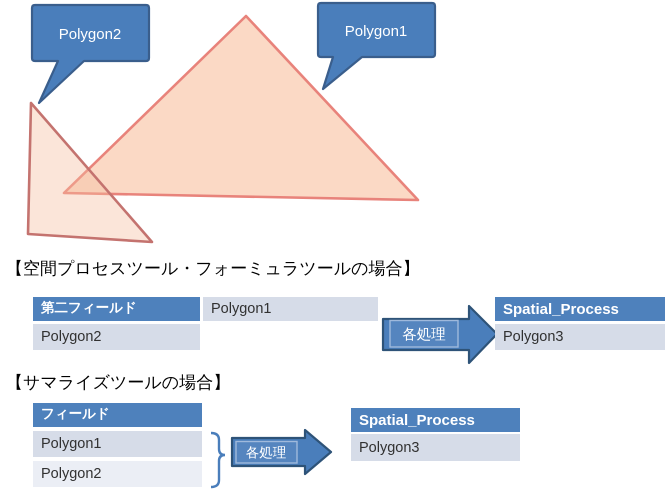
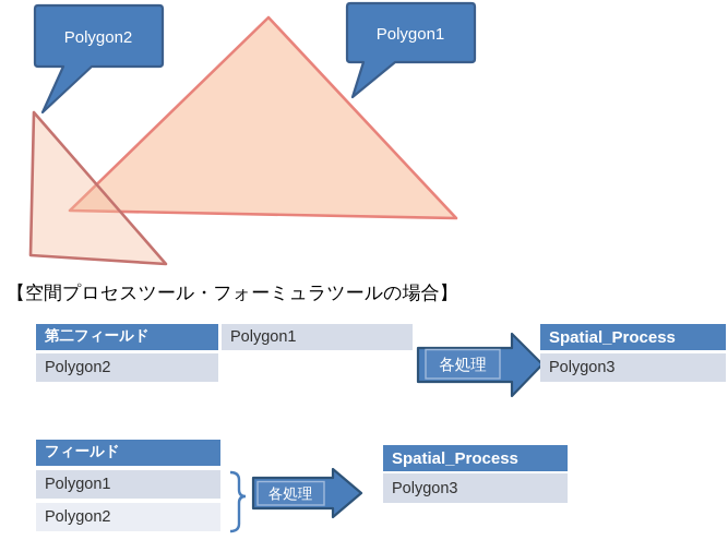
  Polygon2
  Polygon1
  各処理
  各処理
  【空間プロセスツール・フォーミュラツールの場合】
  第二フィールド
  Polygon1
  Polygon2
  Spatial_Process
  Polygon3
- 【サマライズツールの場合】
  フィールド
  Polygon1
  Polygon2
  Spatial_Process
  Polygon3
